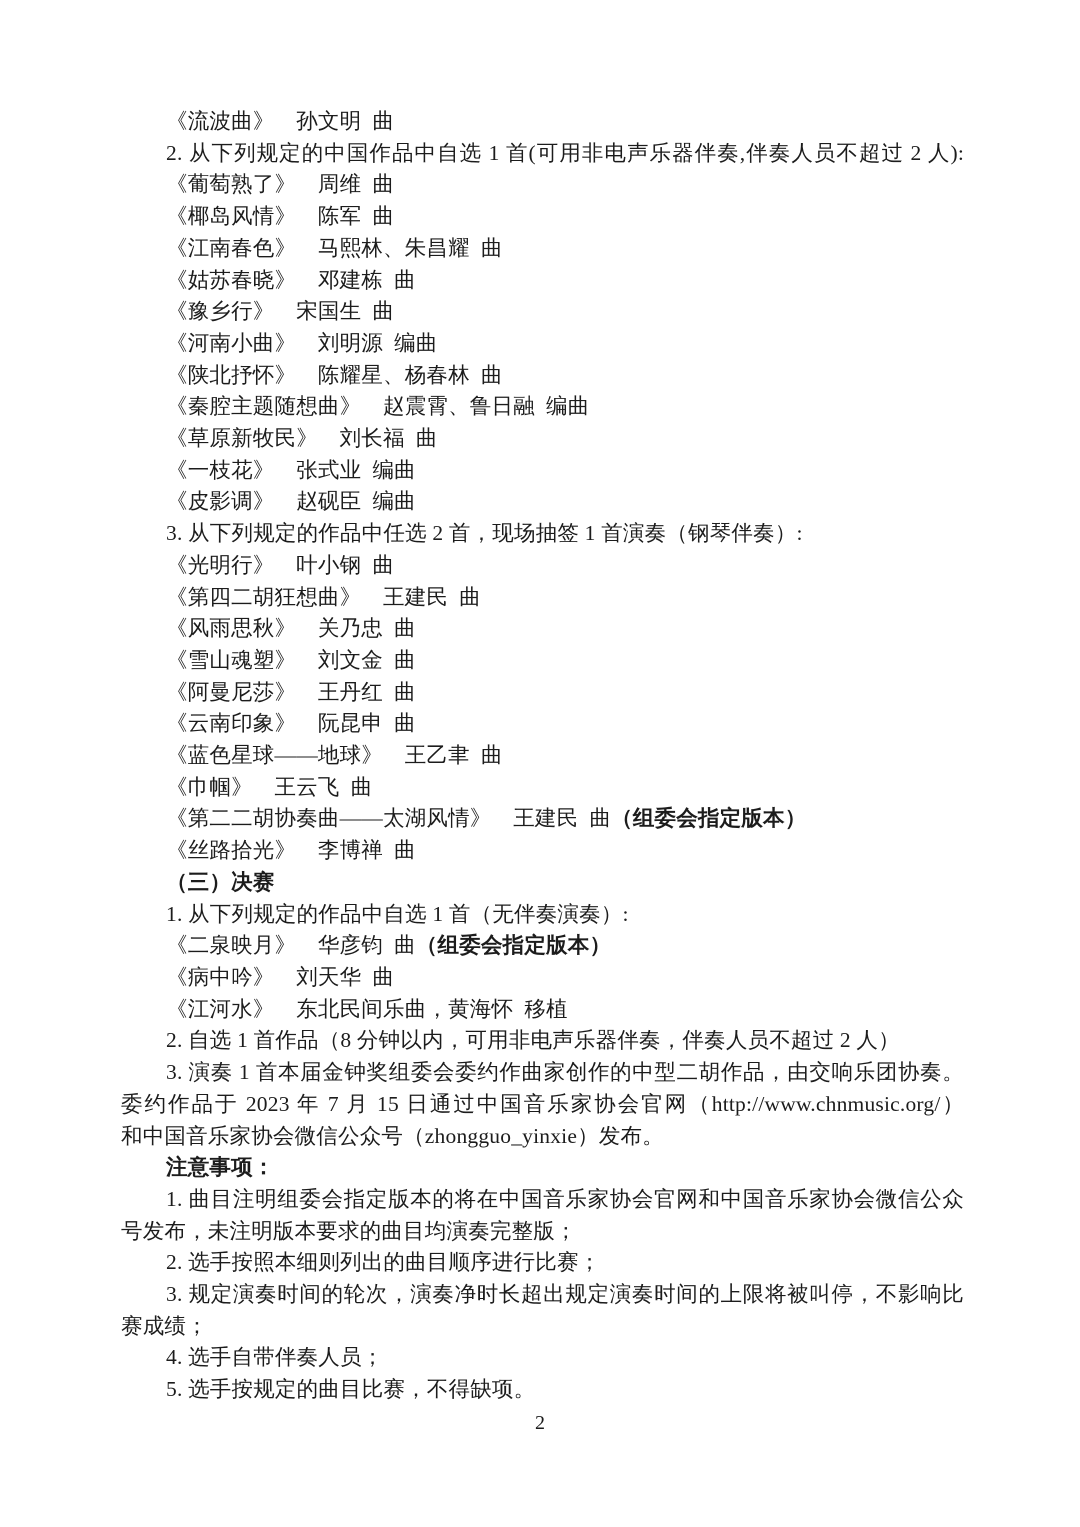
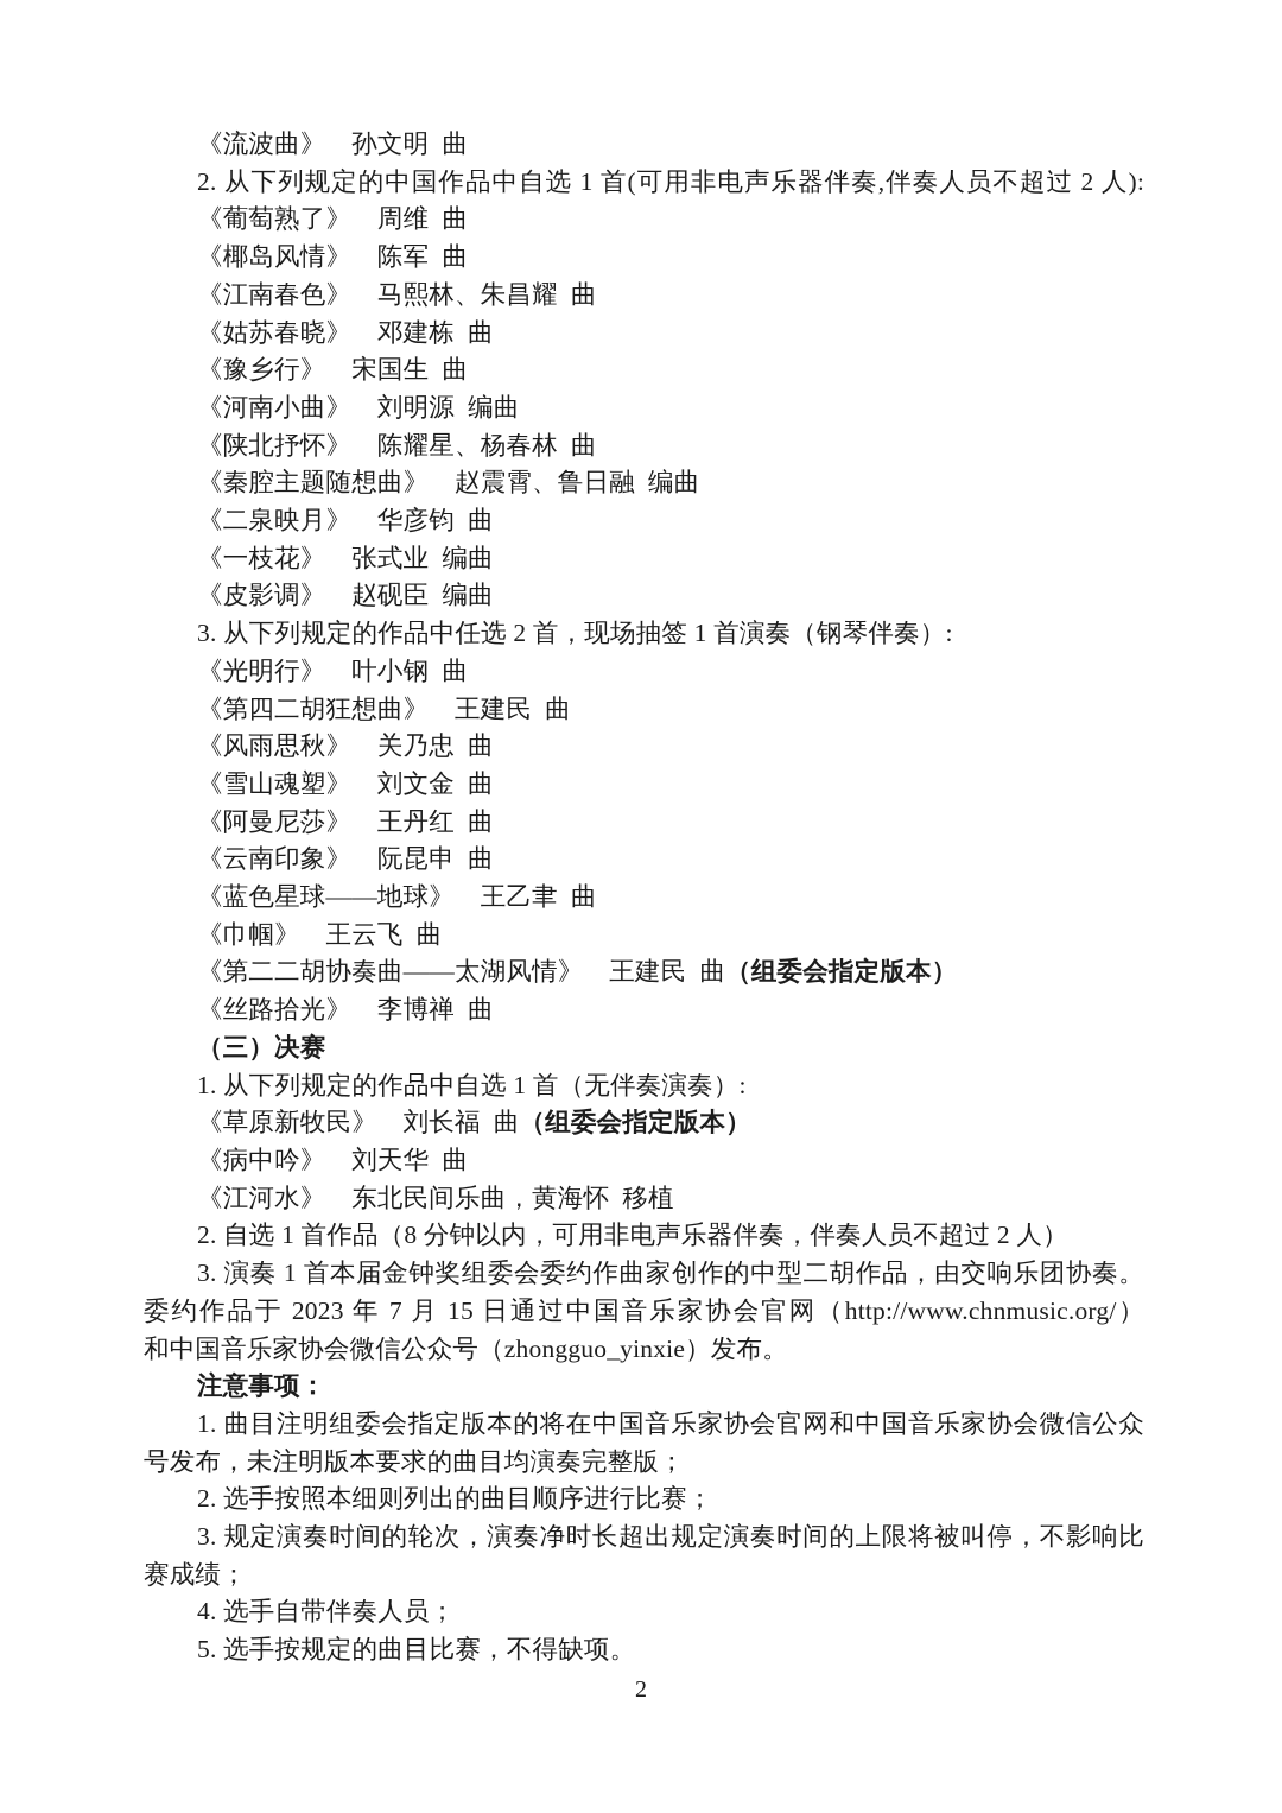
  《流波曲》 孙文明 曲
  2. 从下列规定的中国作品中自选 1 首(可用非电声乐器伴奏,伴奏人员不超过 2 人):
  《葡萄熟了》 周维 曲
  《椰岛风情》 陈军 曲
  《江南春色》 马熙林、朱昌耀 曲
  《姑苏春晓》 邓建栋 曲
  《豫乡行》 宋国生 曲
  《河南小曲》 刘明源 编曲
  《陕北抒怀》 陈耀星、杨春林 曲
  《秦腔主题随想曲》 赵震霄、鲁日融 编曲
- 《草原新牧民》 刘长福 曲
+ 《二泉映月》 华彦钧 曲
  《一枝花》 张式业 编曲
  《皮影调》 赵砚臣 编曲
  3. 从下列规定的作品中任选 2 首，现场抽签 1 首演奏（钢琴伴奏）:
  《光明行》 叶小钢 曲
  《第四二胡狂想曲》 王建民 曲
  《风雨思秋》 关乃忠 曲
  《雪山魂塑》 刘文金 曲
  《阿曼尼莎》 王丹红 曲
  《云南印象》 阮昆申 曲
  《蓝色星球——地球》 王乙聿 曲
  《巾帼》 王云飞 曲
  《第二二胡协奏曲——太湖风情》 王建民 曲（组委会指定版本）
  《丝路拾光》 李博禅 曲
  （三）决赛
  1. 从下列规定的作品中自选 1 首（无伴奏演奏）:
- 《二泉映月》 华彦钧 曲（组委会指定版本）
+ 《草原新牧民》 刘长福 曲（组委会指定版本）
  《病中吟》 刘天华 曲
  《江河水》 东北民间乐曲，黄海怀 移植
  2. 自选 1 首作品（8 分钟以内，可用非电声乐器伴奏，伴奏人员不超过 2 人）
  3. 演奏 1 首本届金钟奖组委会委约作曲家创作的中型二胡作品，由交响乐团协奏。
  委约作品于 2023 年 7 月 15 日通过中国音乐家协会官网（http://www.chnmusic.org/）
  和中国音乐家协会微信公众号（zhongguo_yinxie）发布。
  注意事项：
  1. 曲目注明组委会指定版本的将在中国音乐家协会官网和中国音乐家协会微信公众
  号发布，未注明版本要求的曲目均演奏完整版；
  2. 选手按照本细则列出的曲目顺序进行比赛；
  3. 规定演奏时间的轮次，演奏净时长超出规定演奏时间的上限将被叫停，不影响比
  赛成绩；
  4. 选手自带伴奏人员；
  5. 选手按规定的曲目比赛，不得缺项。
  2
